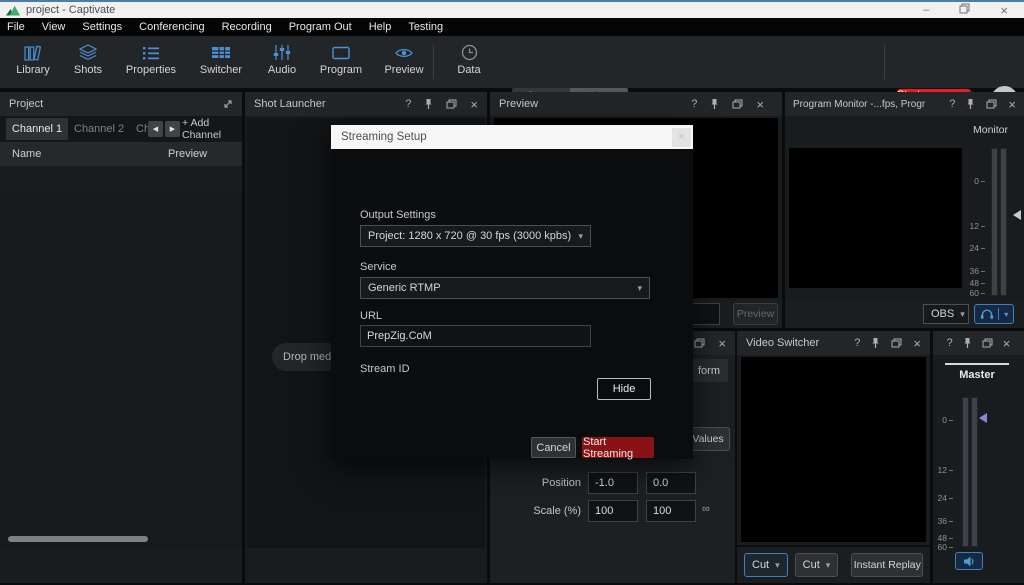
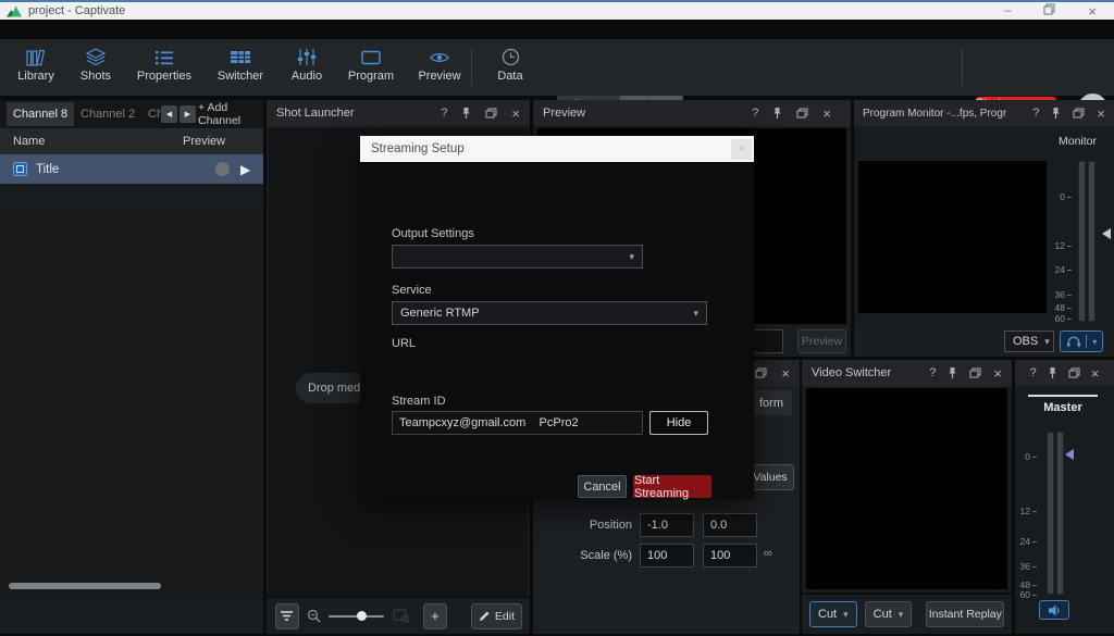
  project - Captivate
  –
  ×
- File
- View
- Settings
- Conferencing
- Recording
- Program Out
- Help
- Testing
  Library
  Shots
  Properties
  Switcher
  Audio
  Program
  Preview
  Data
- Project
- Channel 1
+ Channel 8
  Channel 2
  + Add Channel
  Name
  Preview
+ Title
+ ▶
  Shot Launcher
  ?
  ×
  Drop med
+ +
+ Edit
  Preview
  ?
  ×
  Preview
  Program Monitor -...fps, Progr
  ?
  ×
  Monitor
  0
  12
  24
  36
  48
  60
  OBS
  ▾
  ▾
  ×
  form
  Values
  Position
  -1.0
  0.0
  Scale (%)
  100
  100
  ∞
  Video Switcher
  ?
  ×
  Cut
  ▾
  Cut
  ▾
  Instant Replay
  ?
  ×
  Master
  0
  12
  24
  36
  48
  60
  Streaming Setup
  ×
  Output Settings
- Project: 1280 x 720 @ 30 fps (3000 kpbs)
  ▾
  Service
  Generic RTMP
  ▾
  URL
- PrepZig.CoM
  Stream ID
+ Teampcxyz@gmail.com PcPro2
  Hide
  Cancel
  Start Streaming
